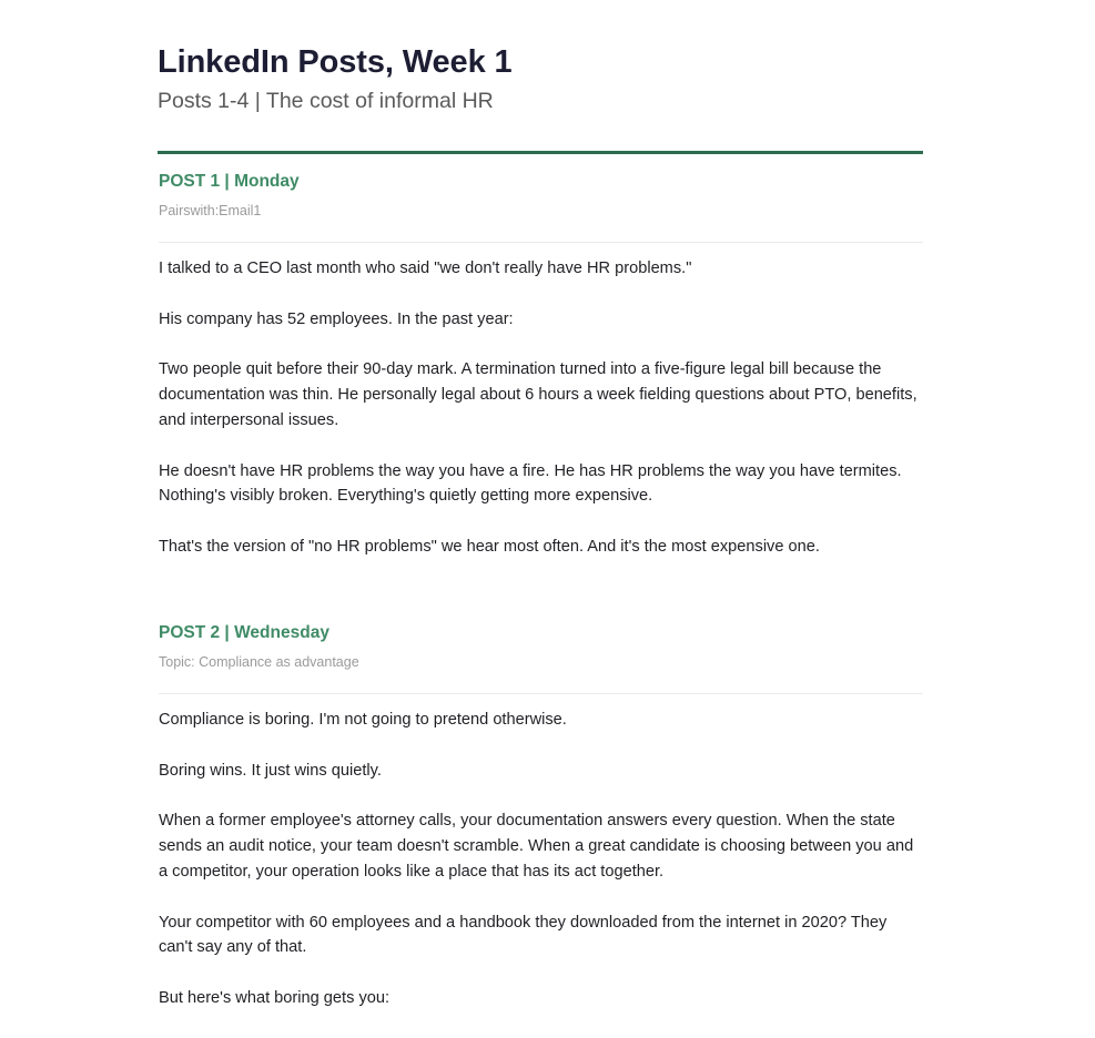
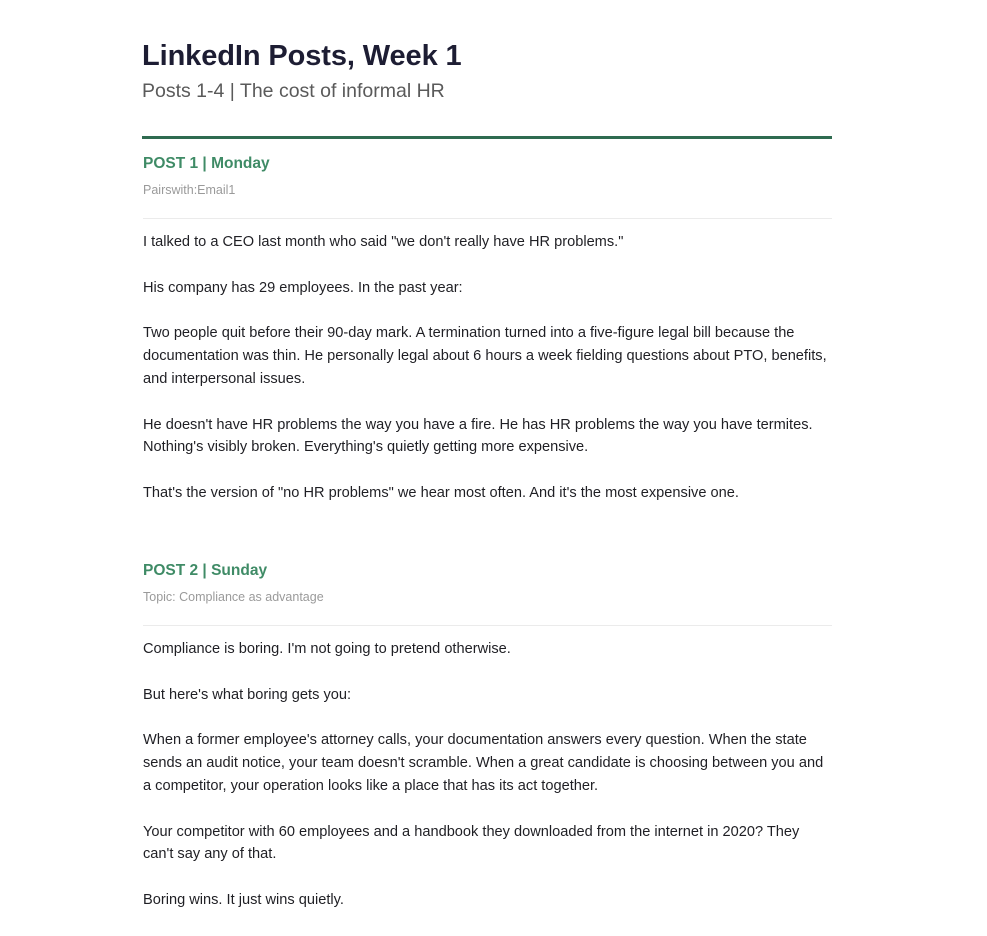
  LinkedIn Posts, Week 1
  Posts 1-4 | The cost of informal HR
  POST 1 | Monday
  Pairswith:Email1
  I talked to a CEO last month who said "we don't really have HR problems."
- His company has 52 employees. In the past year:
+ His company has 29 employees. In the past year:
  Two people quit before their 90-day mark. A termination turned into a five-figure legal bill because the documentation was thin. He personally legal about 6 hours a week fielding questions about PTO, benefits, and interpersonal issues.
  He doesn't have HR problems the way you have a fire. He has HR problems the way you have termites. Nothing's visibly broken. Everything's quietly getting more expensive.
  That's the version of "no HR problems" we hear most often. And it's the most expensive one.
- POST 2 | Wednesday
+ POST 2 | Sunday
  Topic: Compliance as advantage
  Compliance is boring. I'm not going to pretend otherwise.
- Boring wins. It just wins quietly.
+ But here's what boring gets you:
  When a former employee's attorney calls, your documentation answers every question. When the state sends an audit notice, your team doesn't scramble. When a great candidate is choosing between you and a competitor, your operation looks like a place that has its act together.
  Your competitor with 60 employees and a handbook they downloaded from the internet in 2020? They can't say any of that.
- But here's what boring gets you:
+ Boring wins. It just wins quietly.
